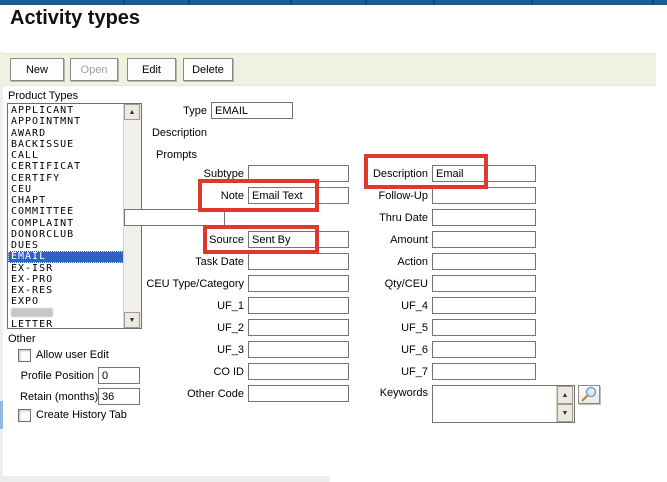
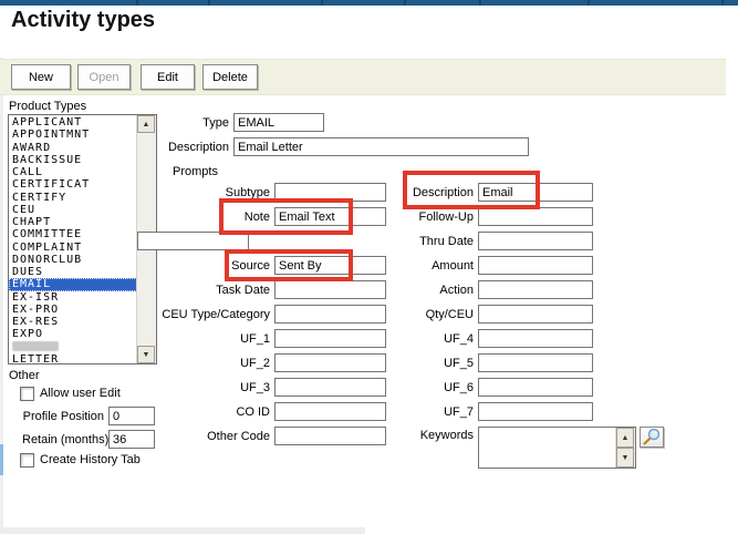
  Activity types
  New
  Open
  Edit
  Delete
  Product Types
  APPLICANT
  APPOINTMNT
  AWARD
  BACKISSUE
  CALL
  CERTIFICAT
  CERTIFY
  CEU
  CHAPT
  COMMITTEE
  COMPLAINT
  DONORCLUB
  DUES
  EMAIL
  EX-ISR
  EX-PRO
  EX-RES
  EXPO
  LETTER
  Type
  EMAIL
  Description
+ Email Letter
  Prompts
  Subtype
  Note
  Email Text
  Source
  Sent By
  Task Date
  CEU Type/Category
  UF_1
  UF_2
  UF_3
  CO ID
  Other Code
  Description
  Email
  Follow-Up
  Thru Date
  Amount
  Action
  Qty/CEU
  UF_4
  UF_5
  UF_6
  UF_7
  Keywords
  Other
  Allow user Edit
  Profile Position
  0
  Retain (months)
  36
  Create History Tab
